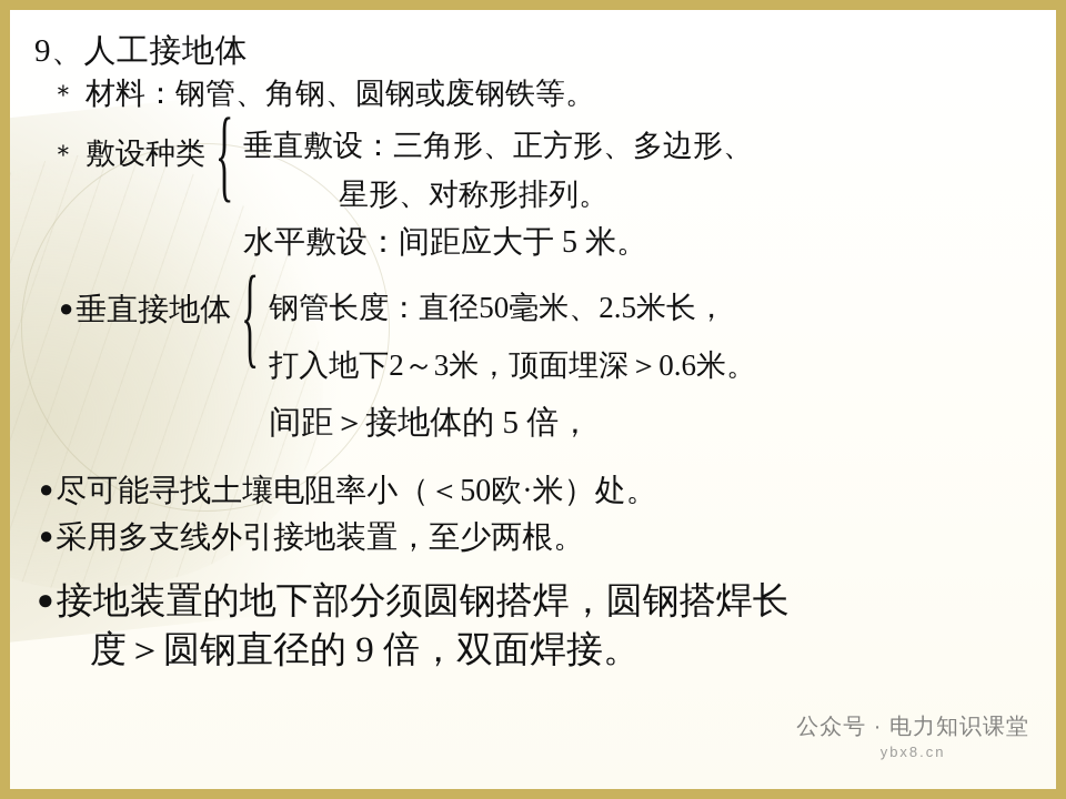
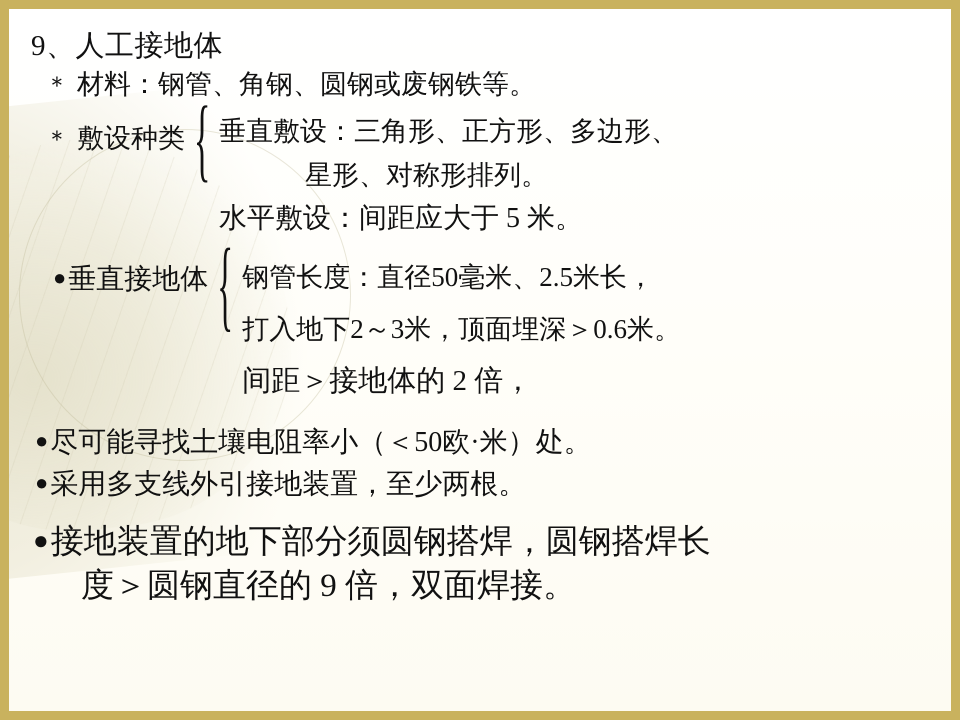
  9、人工接地体
  ＊ 材料：钢管、角钢、圆钢或废钢铁等。
  ＊ 敷设种类
  {
  垂直敷设：三角形、正方形、多边形、
  星形、对称形排列。
  水平敷设：间距应大于 5 米。
  ●垂直接地体
  {
  钢管长度：直径50毫米、2.5米长，
  打入地下2～3米，顶面埋深＞0.6米。
- 间距＞接地体的 5 倍，
+ 间距＞接地体的 2 倍，
  ●尽可能寻找土壤电阻率小（＜50欧·米）处。
  ●采用多支线外引接地装置，至少两根。
  ●接地装置的地下部分须圆钢搭焊，圆钢搭焊长
  度＞圆钢直径的 9 倍，双面焊接。
- 公众号 · 电力知识课堂
- ybx8.cn
